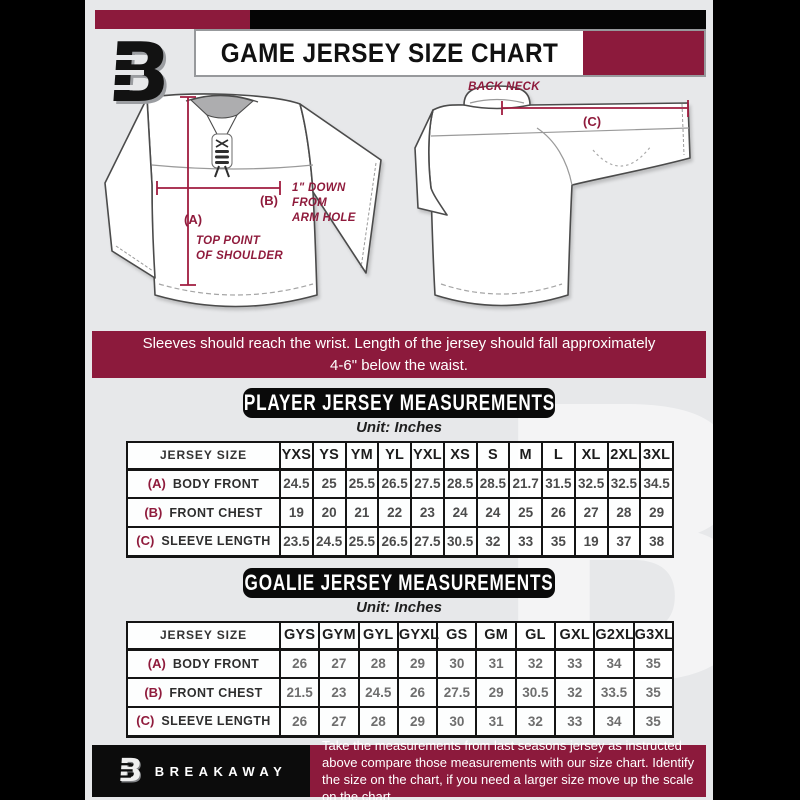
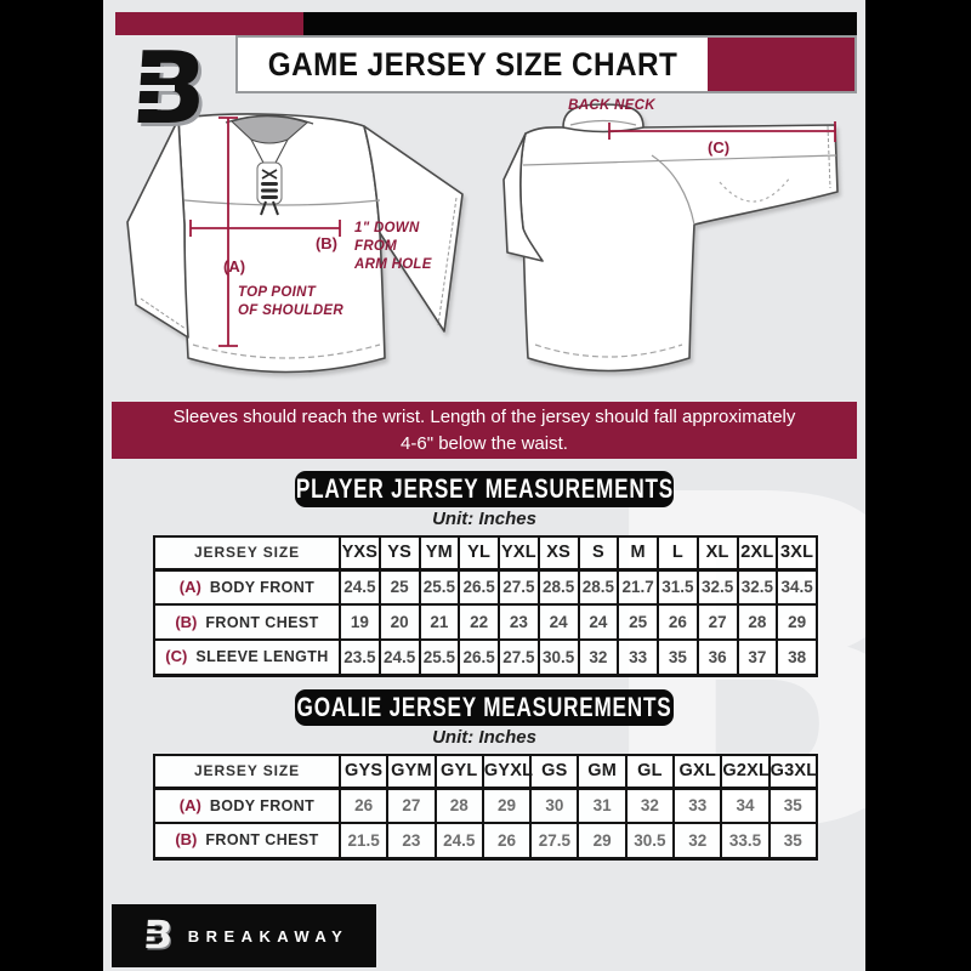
  GAME JERSEY SIZE CHART
  (A)
  TOP POINT
  OF SHOULDER
  (B)
  1" DOWN
  FROM
  ARM HOLE
  (C)
  BACK NECK
  Sleeves should reach the wrist. Length of the jersey should fall approximately 4-6" below the waist.
  PLAYER JERSEY MEASUREMENTS
  Unit: Inches
  JERSEY SIZE	YXS	YS	YM	YL	YXL	XS	S	M	L	XL	2XL	3XL
  (A) BODY FRONT	24.5	25	25.5	26.5	27.5	28.5	28.5	21.7	31.5	32.5	32.5	34.5
  (B) FRONT CHEST	19	20	21	22	23	24	24	25	26	27	28	29
- (C) SLEEVE LENGTH	23.5	24.5	25.5	26.5	27.5	30.5	32	33	35	19	37	38
+ (C) SLEEVE LENGTH	23.5	24.5	25.5	26.5	27.5	30.5	32	33	35	36	37	38
  GOALIE JERSEY MEASUREMENTS
  Unit: Inches
  JERSEY SIZE	GYS	GYM	GYL	GYXL	GS	GM	GL	GXL	G2XL	G3XL
  (A) BODY FRONT	26	27	28	29	30	31	32	33	34	35
  (B) FRONT CHEST	21.5	23	24.5	26	27.5	29	30.5	32	33.5	35
- (C) SLEEVE LENGTH	26	27	28	29	30	31	32	33	34	35
  BREAKAWAY
- Take the measurements from last seasons jersey as instructed above compare those measurements with our size chart. Identify the size on the chart, if you need a larger size move up the scale on the chart
